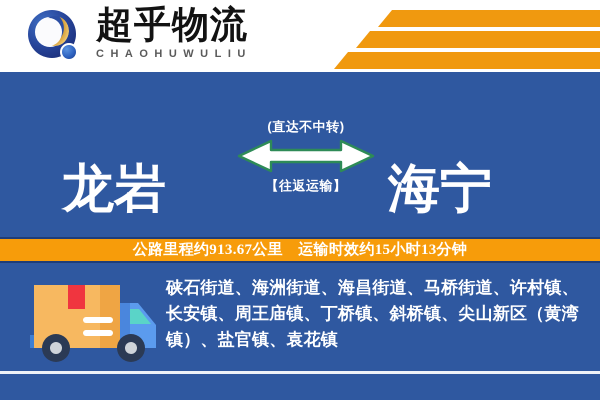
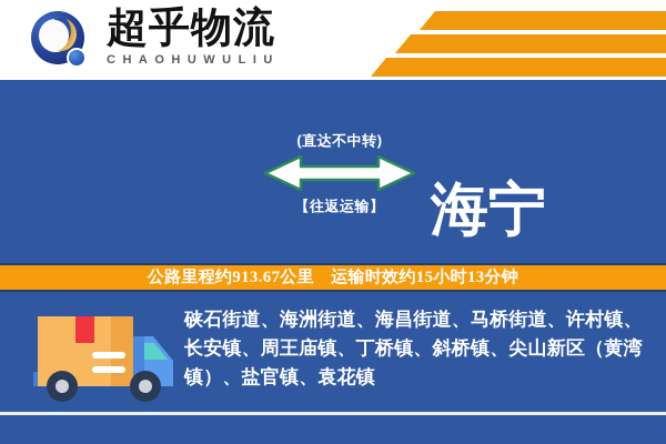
  超乎物流
  CHAOHUWULIU
- 龙岩
  (直达不中转)
  【往返运输】
  海宁
  公路里程约913.67公里 运输时效约15小时13分钟
  硖石街道、海洲街道、海昌街道、马桥街道、许村镇、长安镇、周王庙镇、丁桥镇、斜桥镇、尖山新区（黄湾镇）、盐官镇、袁花镇
